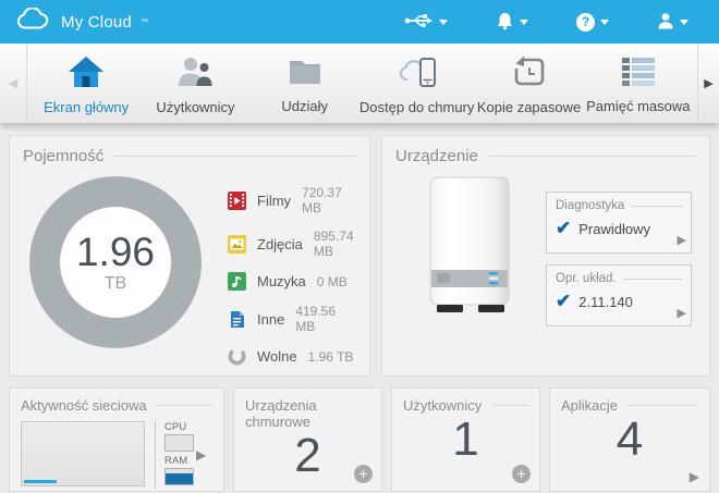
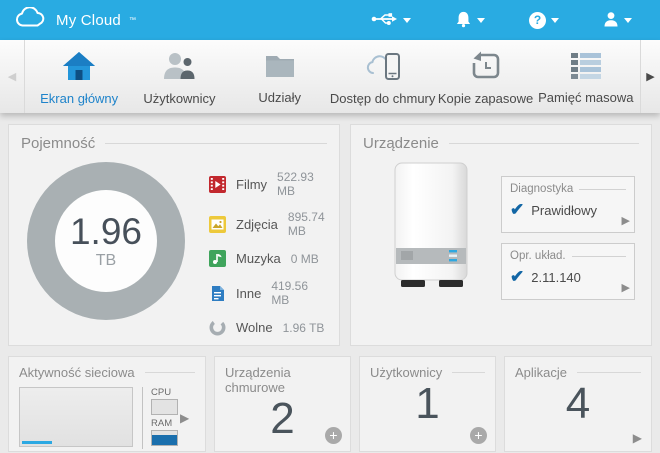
  My Cloud
  Ekran główny
  Użytkownicy
  Udziały
  Dostęp do chmury
  Kopie zapasowe
  Pamięć masowa
  Pojemność
  1.96
  TB
  Filmy
- 720.37 MB
+ 522.93 MB
  Zdjęcia
  895.74 MB
  Muzyka
  0 MB
  Inne
  419.56 MB
  Wolne
  1.96 TB
  Urządzenie
  Diagnostyka
  Prawidłowy
  Opr. układ.
  2.11.140
  Aktywność sieciowa
  CPU
  RAM
  Urządzenia chmurowe
  2
  Użytkownicy
  1
  Aplikacje
  4
